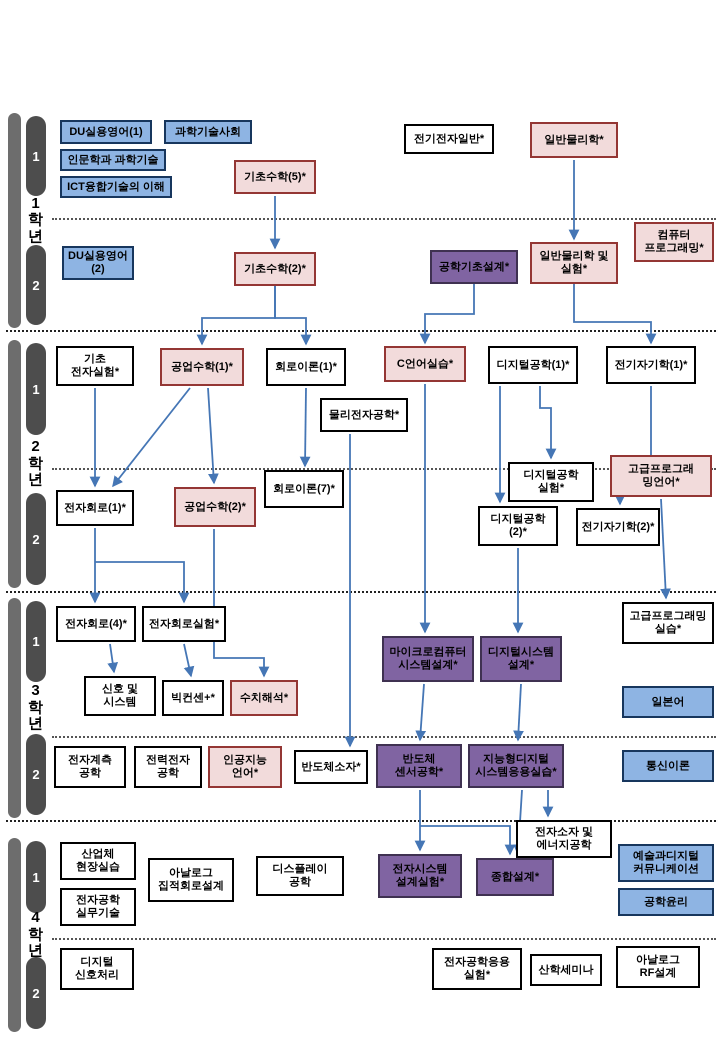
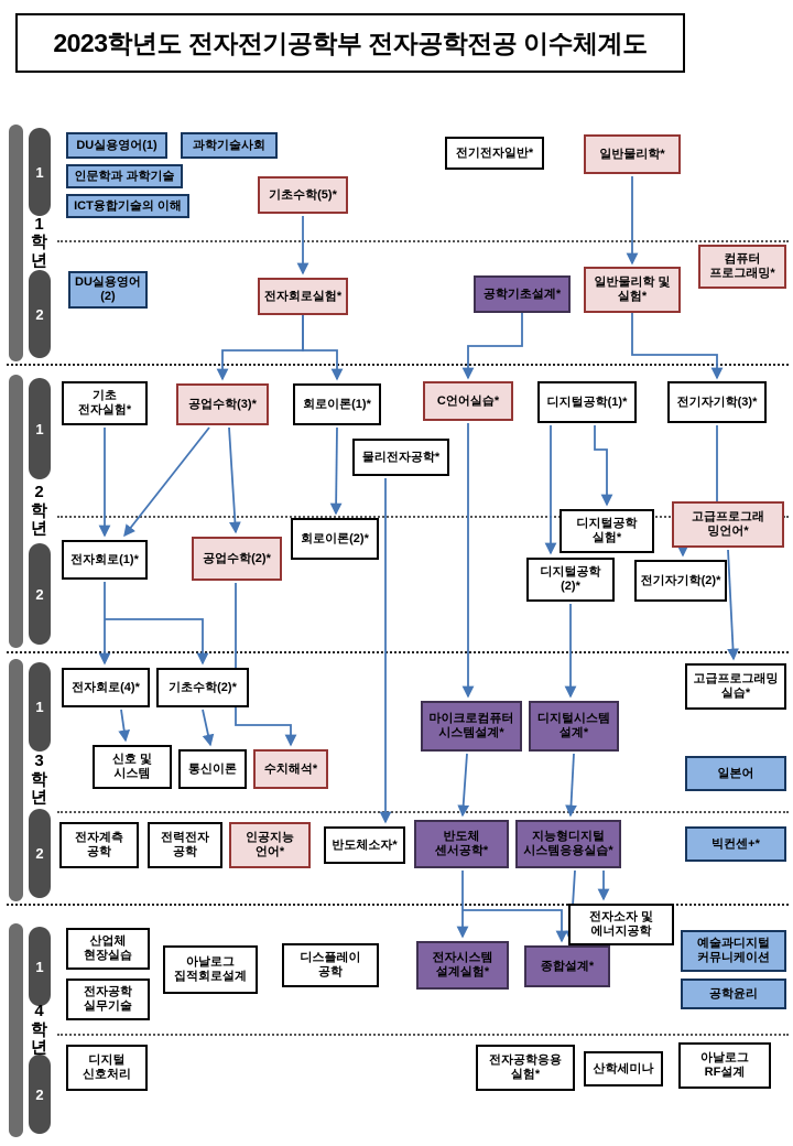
+ 2023학년도 전자전기공학부 전자공학전공 이수체계도
  1
  2
  1학년
  1
  2
  2학년
  1
  2
  3학년
  1
  2
  4학년
  DU실용영어(1)
  과학기술사회
  인문학과 과학기술
  ICT융합기술의 이해
  기초수학(5)*
  전기전자일반*
  일반물리학*
  DU실용영어
  (2)
- 기초수학(2)*
+ 전자회로실험*
  공학기초설계*
  일반물리학 및
  실험*
  컴퓨터
  프로그래밍*
  기초
  전자실험*
- 공업수학(1)*
+ 공업수학(3)*
  회로이론(1)*
  C언어실습*
  디지털공학(1)*
- 전기자기학(1)*
+ 전기자기학(3)*
  물리전자공학*
  전자회로(1)*
  공업수학(2)*
- 회로이론(7)*
+ 회로이론(2)*
  디지털공학
  실험*
  디지털공학
  (2)*
  전기자기학(2)*
  고급프로그래
  밍언어*
  전자회로(4)*
- 전자회로실험*
+ 기초수학(2)*
  신호 및
  시스템
- 빅컨센+*
+ 통신이론
  수치해석*
  마이크로컴퓨터
  시스템설계*
  디지털시스템
  설계*
  고급프로그래밍
  실습*
  일본어
  전자계측
  공학
  전력전자
  공학
  인공지능
  언어*
  반도체소자*
  반도체
  센서공학*
  지능형디지털
  시스템응용실습*
- 통신이론
+ 빅컨센+*
  전자소자 및
  에너지공학
  산업체
  현장실습
  전자공학
  실무기술
  아날로그
  집적회로설계
  디스플레이
  공학
  전자시스템
  설계실험*
  종합설계*
  예술과디지털
  커뮤니케이션
  공학윤리
  디지털
  신호처리
  전자공학응용
  실험*
  산학세미나
  아날로그
  RF설계
